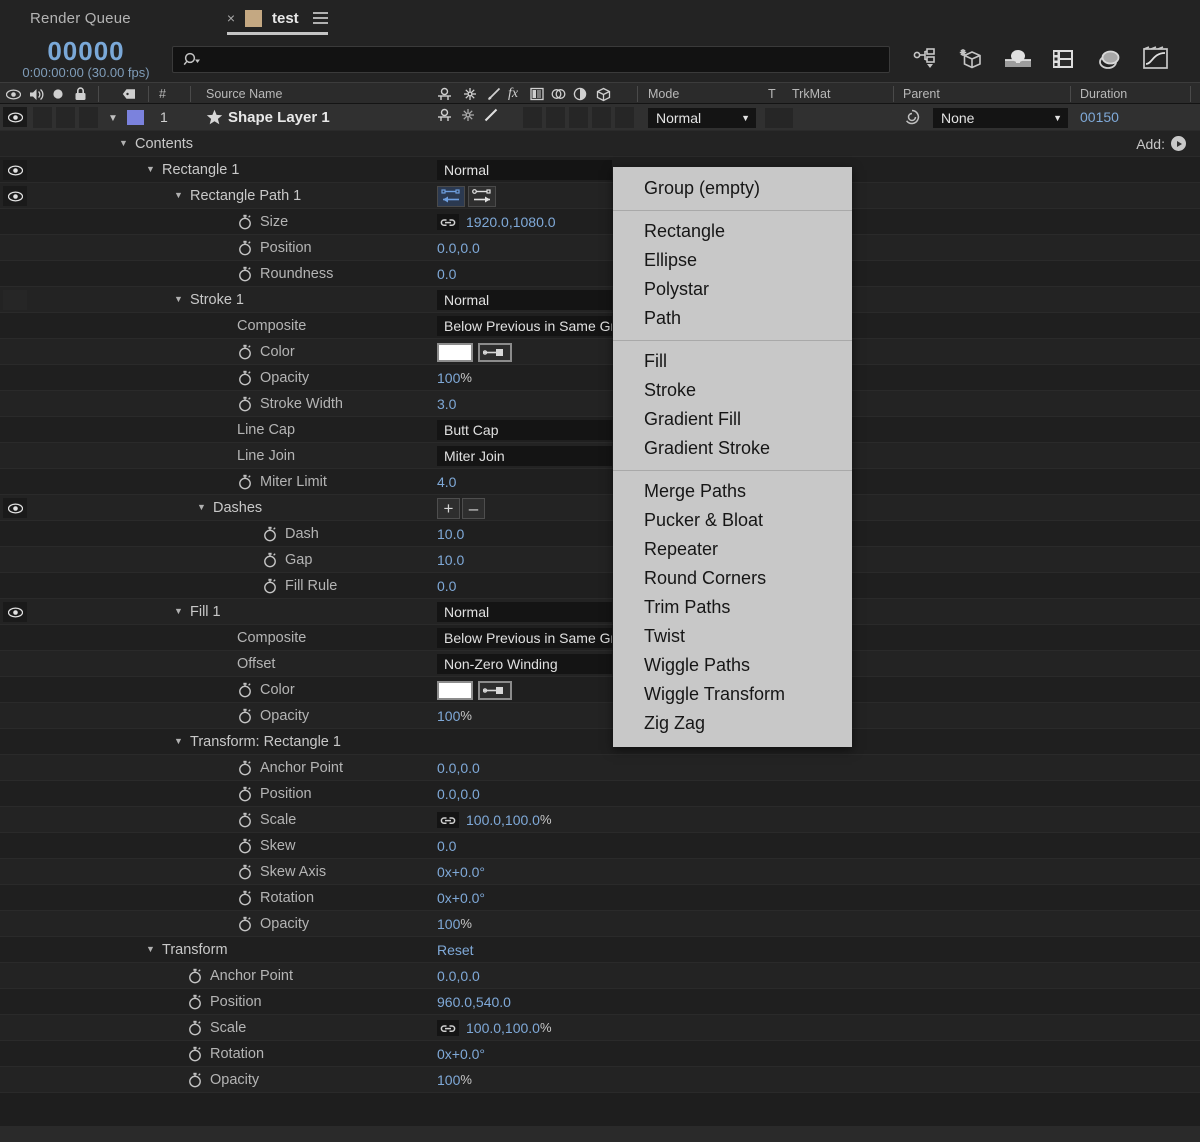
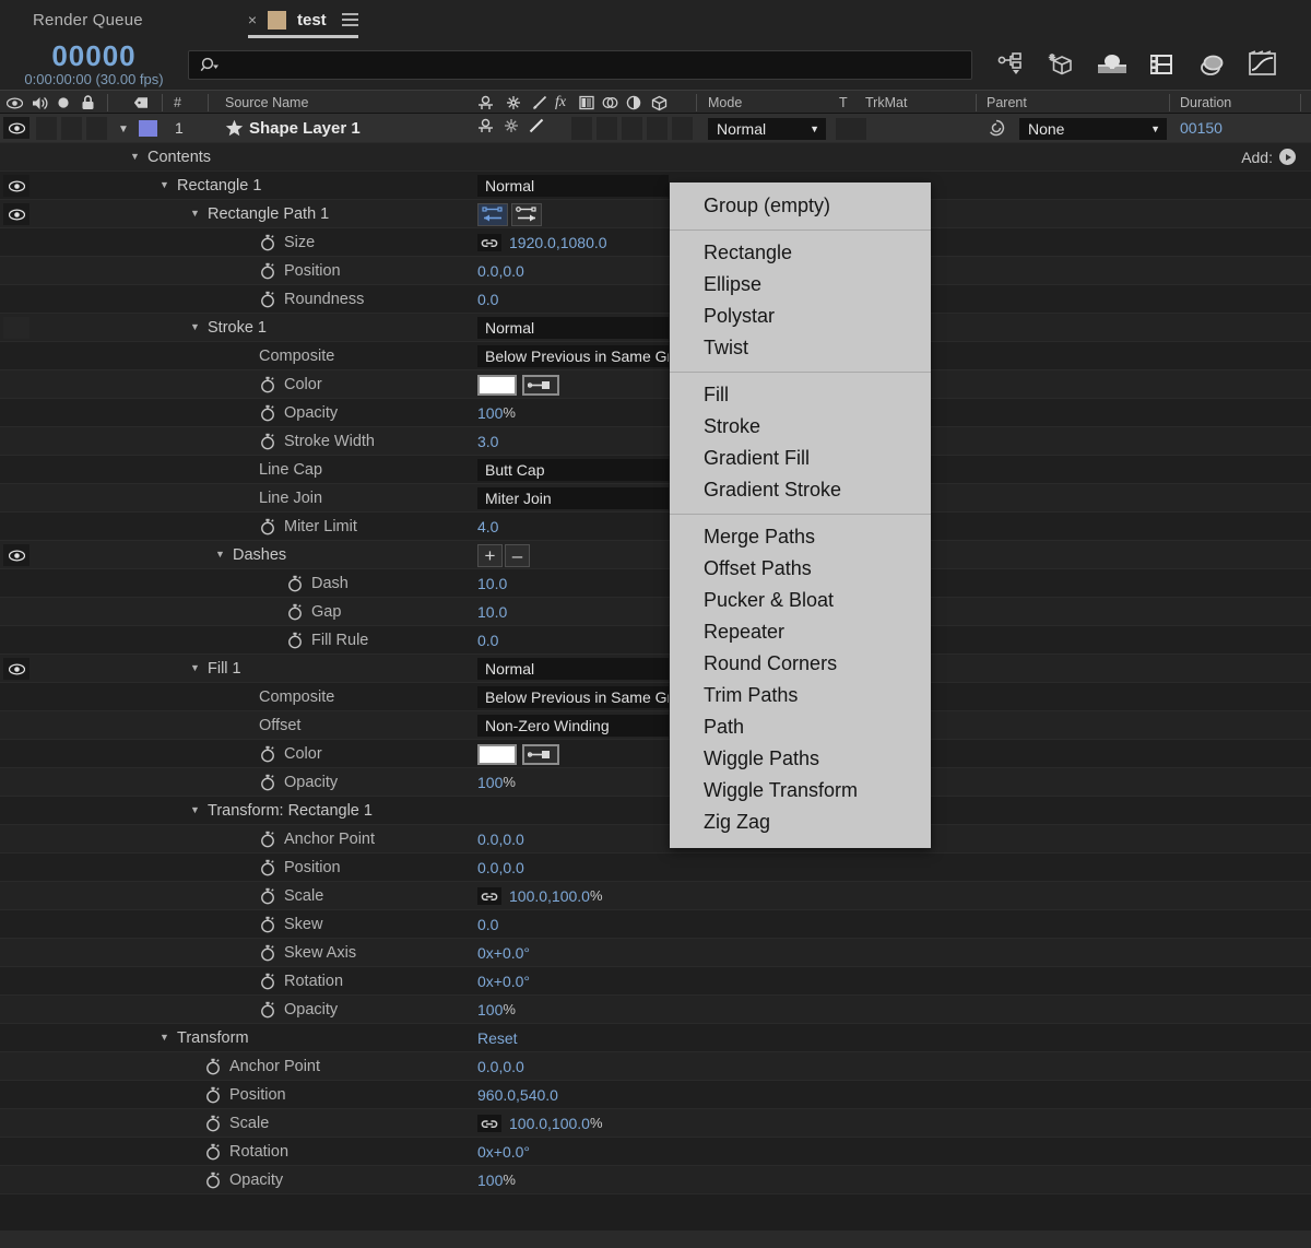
  Render Queue
  ×
  test
  00000
  0:00:00:00 (30.00 fps)
  #
  Source Name
  fx
  Mode
  T
  TrkMat
  Parent
  Duration
  ▼
  1
  Shape Layer 1
  Normal
  ▼
  None
  ▼
  00150
  ▼
  Contents
  Add:
  ▼
  Rectangle 1
  Normal
  ▼
  Rectangle Path 1
  Size
  1920.0,1080.0
  Position
  0.0,0.0
  Roundness
  0.0
  ▼
  Stroke 1
  Normal
  Composite
  Below Previous in Same G
  Color
  Opacity
  100
  %
  Stroke Width
  3.0
  Line Cap
  Butt Cap
  Line Join
  Miter Join
  Miter Limit
  4.0
  ▼
  Dashes
  +
  –
  Dash
  10.0
  Gap
  10.0
  Fill Rule
  0.0
  ▼
  Fill 1
  Normal
  Composite
  Below Previous in Same G
  Offset
  Non-Zero Winding
  Color
  Opacity
  100
  %
  ▼
  Transform: Rectangle 1
  Anchor Point
  0.0,0.0
  Position
  0.0,0.0
  Scale
  100.0,100.0
  %
  Skew
  0.0
  Skew Axis
  0x+0.0°
  Rotation
  0x+0.0°
  Opacity
  100
  %
  ▼
  Transform
  Reset
  Anchor Point
  0.0,0.0
  Position
  960.0,540.0
  Scale
  100.0,100.0
  %
  Rotation
  0x+0.0°
  Opacity
  100
  %
  Group (empty)
  Rectangle
  Ellipse
  Polystar
- Path
+ Twist
  Fill
  Stroke
  Gradient Fill
  Gradient Stroke
  Merge Paths
+ Offset Paths
  Pucker & Bloat
  Repeater
  Round Corners
  Trim Paths
- Twist
+ Path
  Wiggle Paths
  Wiggle Transform
  Zig Zag
